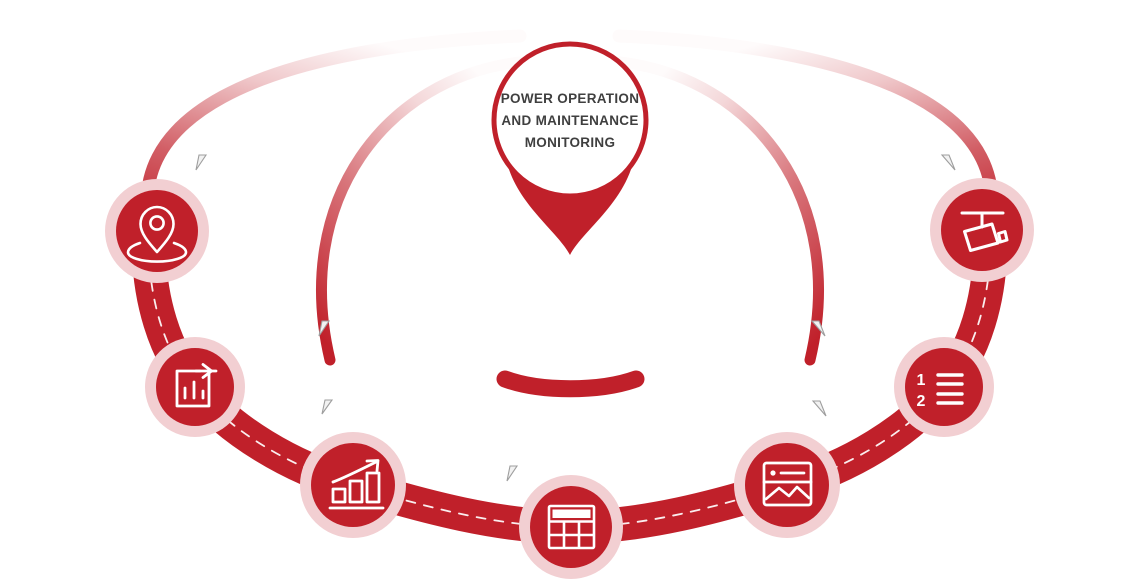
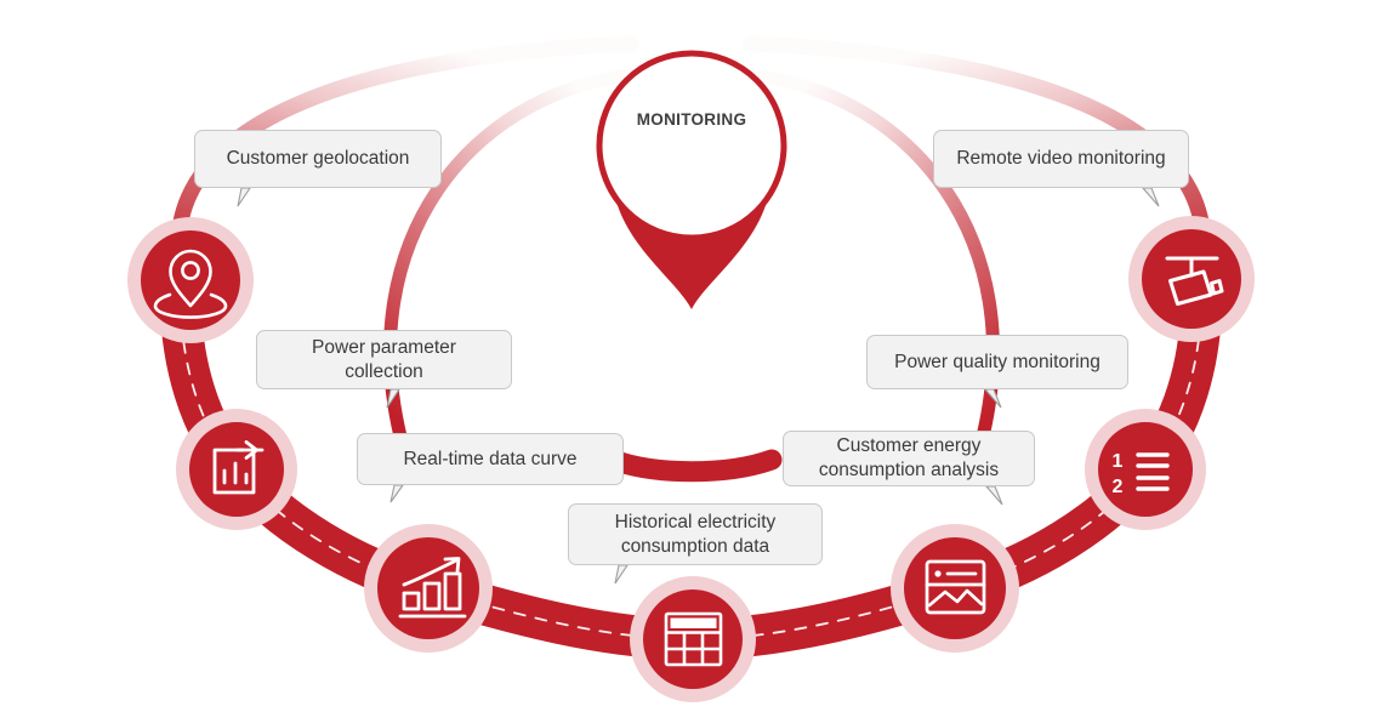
  1
  2
- POWER OPERATION
- AND MAINTENANCE
  MONITORING
+ Customer geolocation
+ Remote video monitoring
+ Power parameter
+ collection
+ Power quality monitoring
+ Real-time data curve
+ Customer energy
+ consumption analysis
+ Historical electricity
+ consumption data
